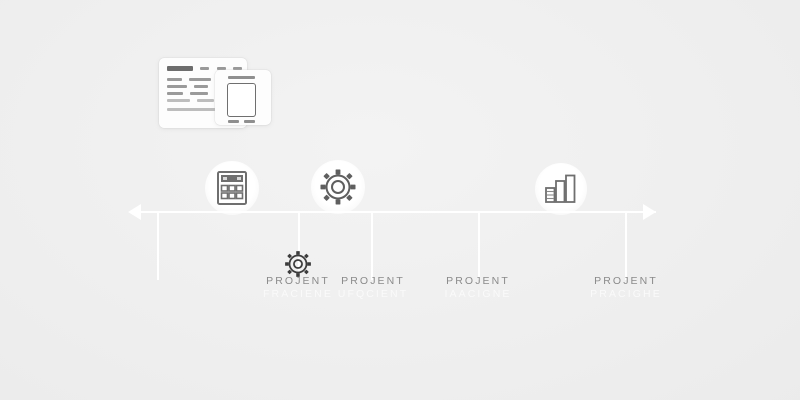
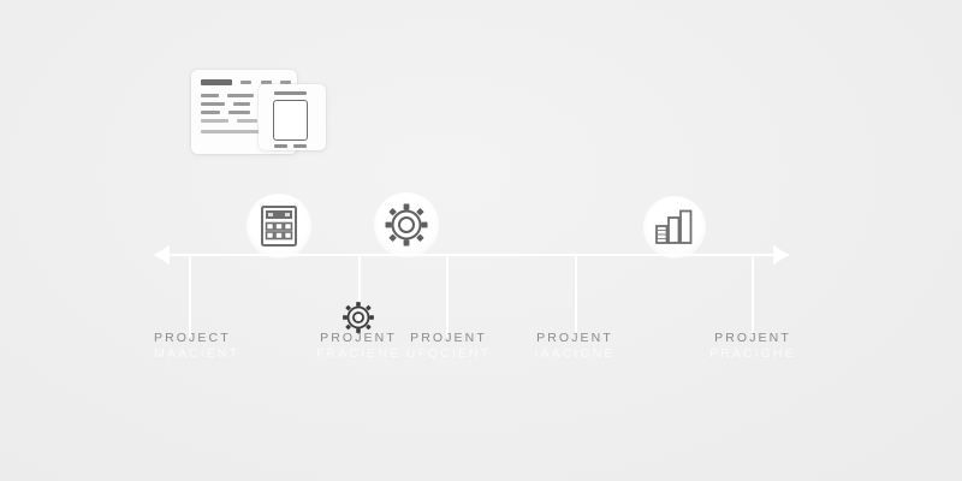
+ PROJECT
  PROJENT
  PROJENT
  PROJENT
  PROJENT
